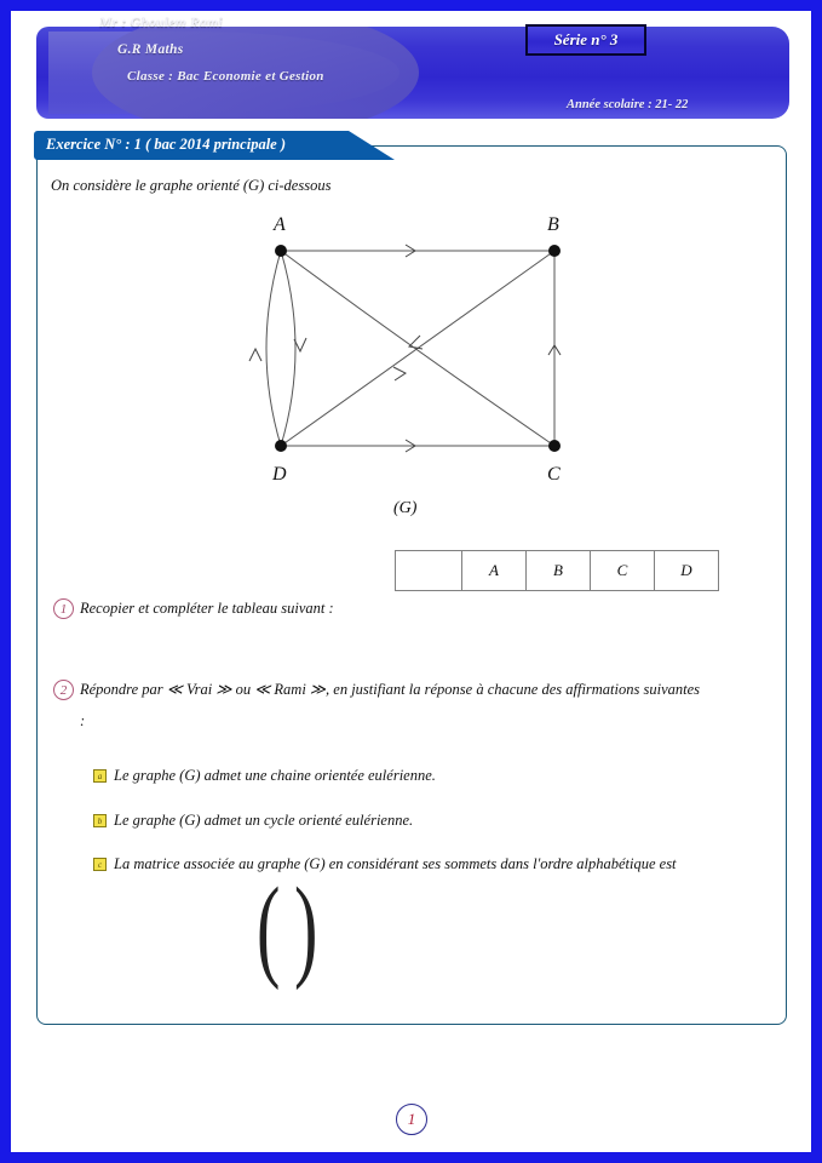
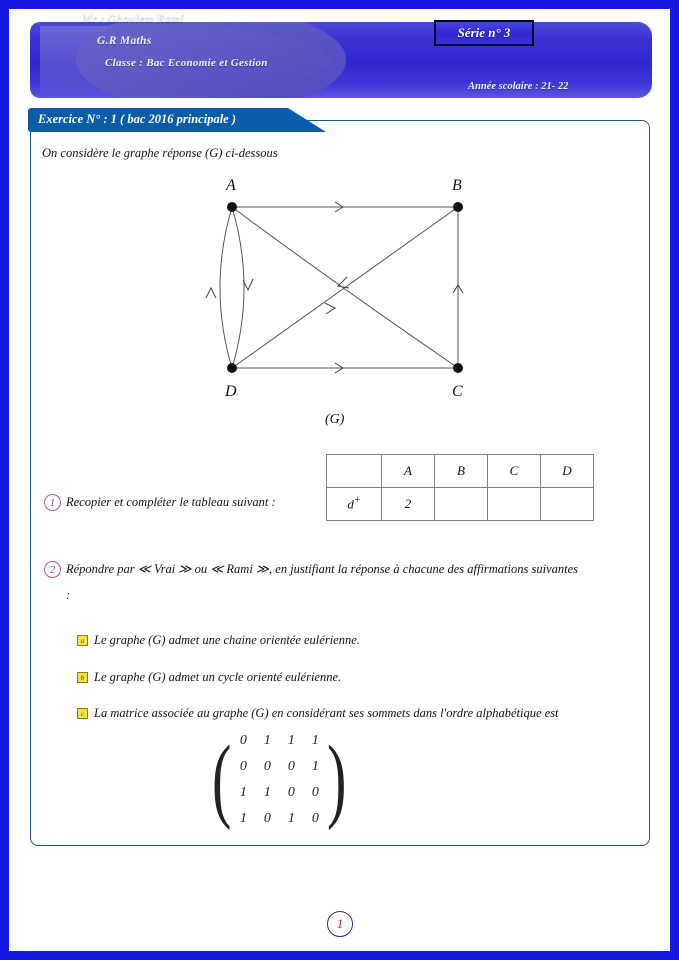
  Mr : Ghoulem Rami
  G.R Maths
  Classe : Bac Economie et Gestion
  Série n° 3
  Année scolaire : 21- 22
- Exercice N° : 1 ( bac 2014 principale )
+ Exercice N° : 1 ( bac 2016 principale )
- On considère le graphe orienté (G) ci-dessous
+ On considère le graphe réponse (G) ci-dessous
  A
  B
  C
  D
  (G)
  1
  Recopier et compléter le tableau suivant :
  	A	B	C	D
+ d+	2
  2
  Répondre par ≪ Vrai ≫ ou ≪ Rami ≫, en justifiant la réponse à chacune des affirmations suivantes
  :
  a
  Le graphe (G) admet une chaine orientée eulérienne.
  b
  Le graphe (G) admet un cycle orienté eulérienne.
  c
  La matrice associée au graphe (G) en considérant ses sommets dans l'ordre alphabétique est
  (
+ 0	1	1	1
+ 0	0	0	1
+ 1	1	0	0
+ 1	0	1	0
  )
  1
